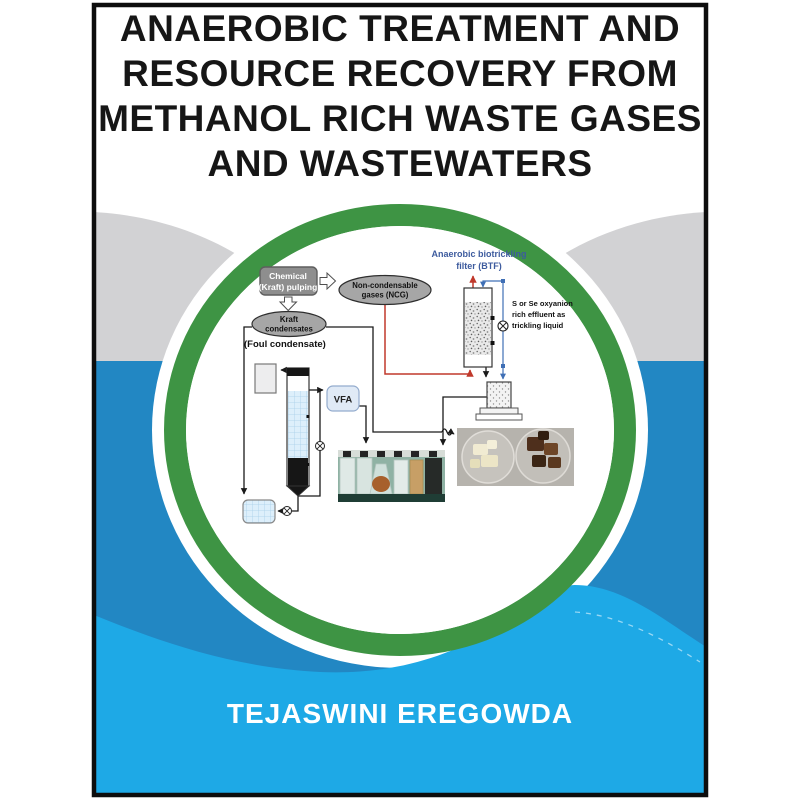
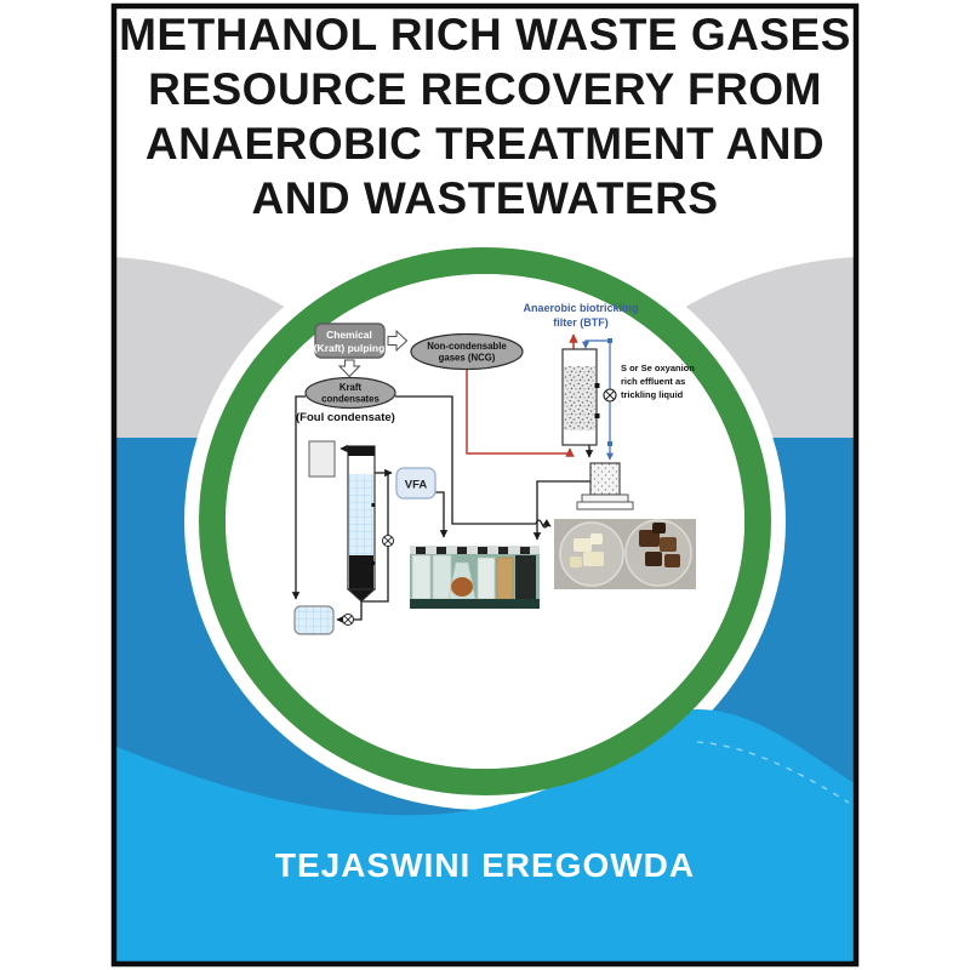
  Chemical
  (Kraft) pulping
  Non-condensable
  gases (NCG)
  Kraft
  condensates
  (Foul condensate)
  VFA
  Anaerobic biotrickling
  filter (BTF)
  S or Se oxyanion
  rich effluent as
  trickling liquid
- ANAEROBIC TREATMENT AND
+ METHANOL RICH WASTE GASES
  RESOURCE RECOVERY FROM
- METHANOL RICH WASTE GASES
+ ANAEROBIC TREATMENT AND
  AND WASTEWATERS
  TEJASWINI EREGOWDA
